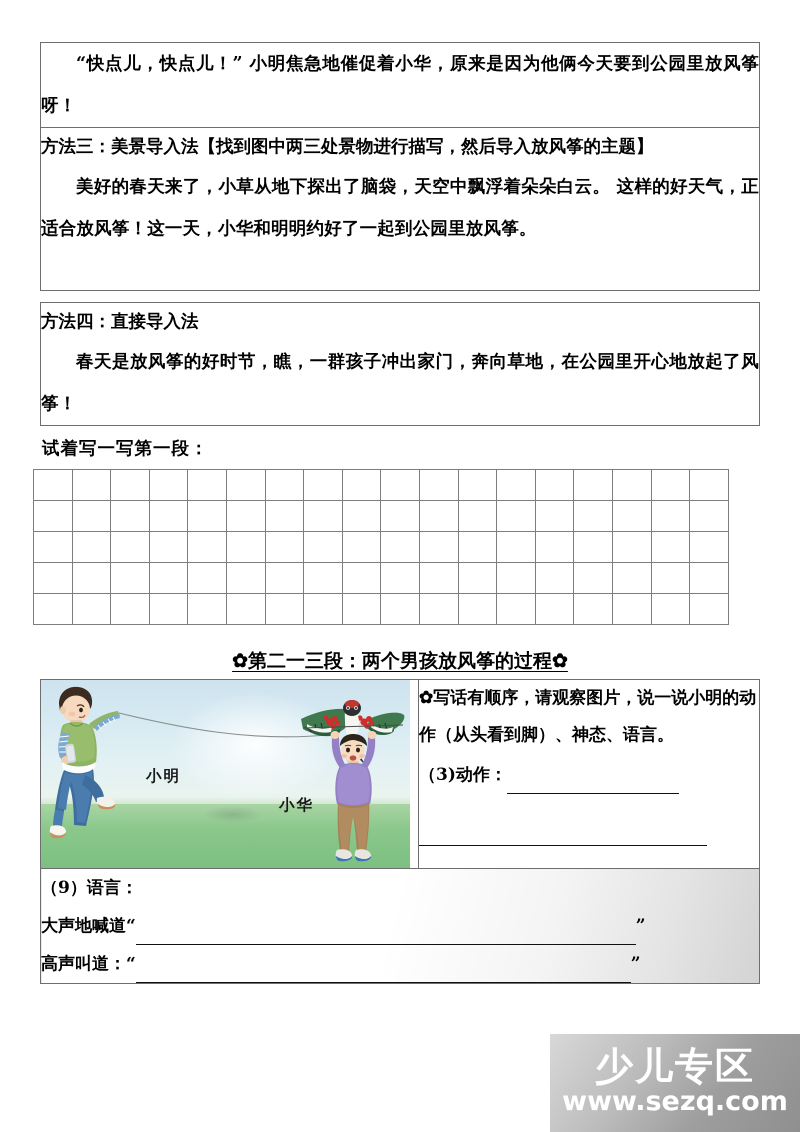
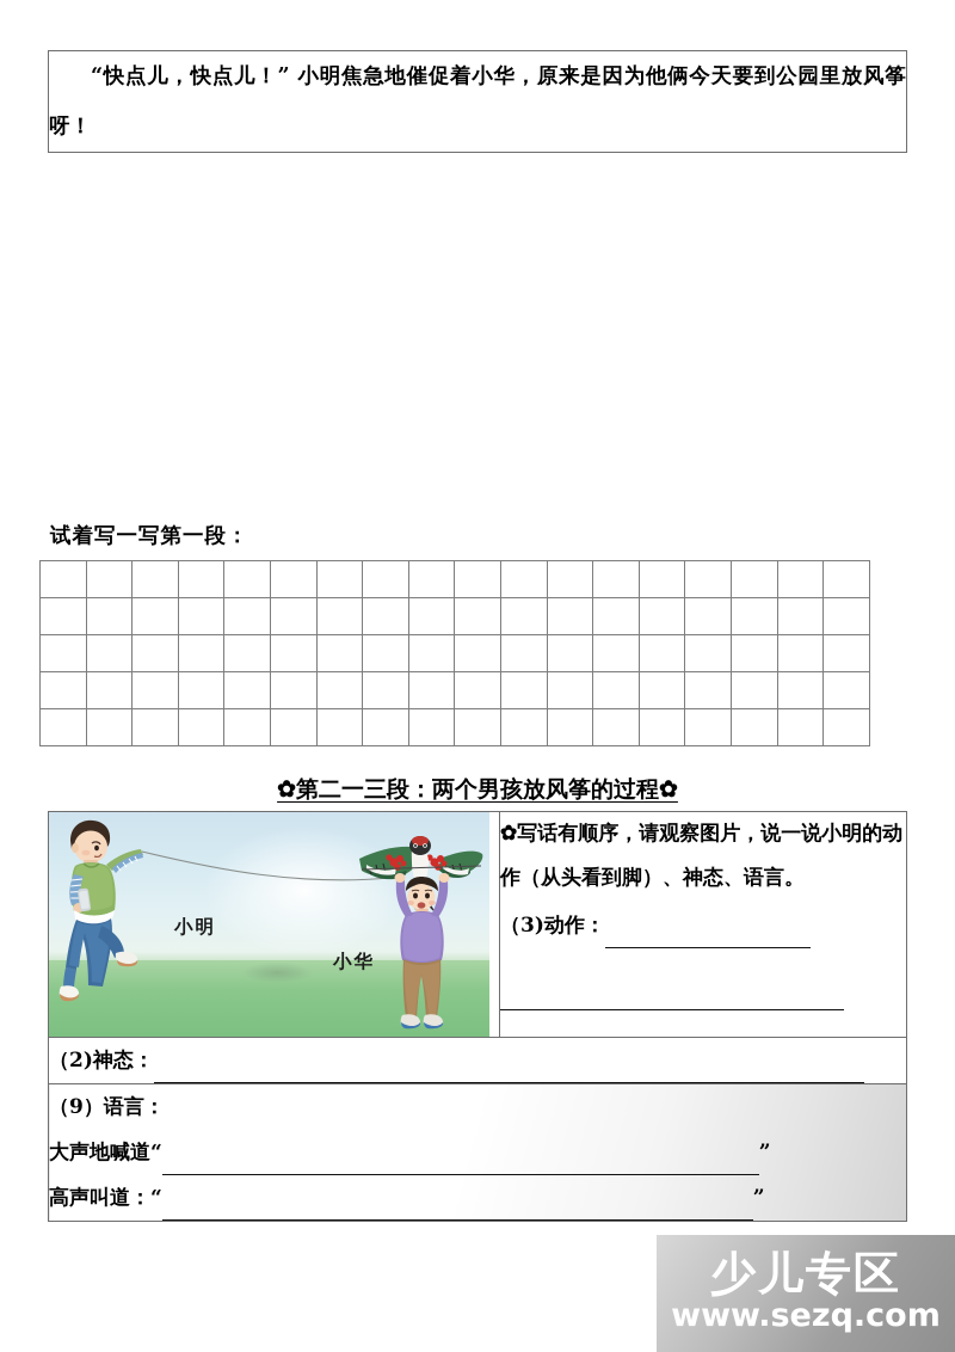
  “快点儿，快点儿！” 小明焦急地催促着小华，原来是因为他俩今天要到公园里放风筝呀！
- 方法三：美景导入法【找到图中两三处景物进行描写，然后导入放风筝的主题】 美好的春天来了，小草从地下探出了脑袋，天空中飘浮着朵朵白云。 这样的好天气，正适合放风筝！这一天，小华和明明约好了一起到公园里放风筝。
- 方法四：直接导入法 春天是放风筝的好时节，瞧，一群孩子冲出家门，奔向草地，在公园里开心地放起了风筝！
  试着写一写第一段：
  ✿第二一三段：两个男孩放风筝的过程✿
  小明 小华	✿写话有顺序，请观察图片，说一说小明的动作（从头看到脚）、神态、语言。 （3)动作：
+ （2)神态：
  （9）语言： 大声地喊道“ ” 高声叫道：“ ”
  少儿专区
  www.sezq.com
